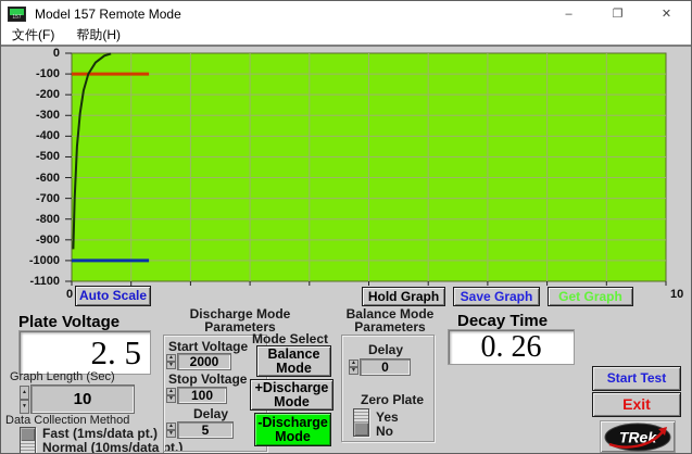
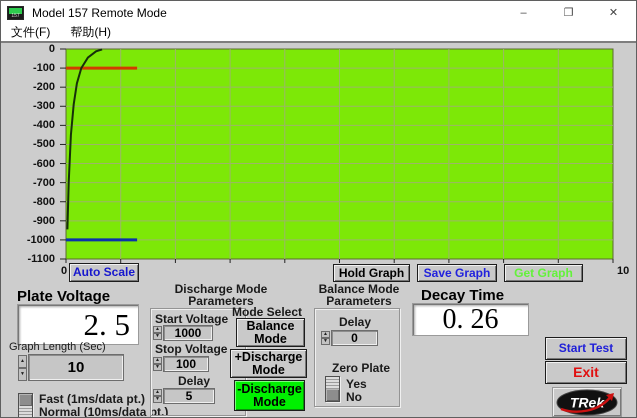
  Model 157 Remote Mode
  –
  ❐
  ✕
  文件(F)
  帮助(H)
  0
  -100
  -200
  -300
  -400
  -500
  -600
  -700
  -800
  -900
  -1000
  -1100
  0
  10
  Auto Scale
  Hold Graph
  Save Graph
  Get Graph
  Plate Voltage
  2. 5
  Graph Length (Sec)
  10
- Data Collection Method
  Fast (1ms/data pt.)
  Normal (10ms/data pt.)
  Discharge Mode
  Parameters
  Start Voltage
- 2000
+ 1000
  Stop Voltage
  100
  Delay
  5
  Mode Select
  Balance
  Mode
  +Discharge
  Mode
  -Discharge
  Mode
  Balance Mode
  Parameters
  Delay
  0
  Zero Plate
  Yes
  No
  Decay Time
  0. 26
  Start Test
  Exit
  TRek
